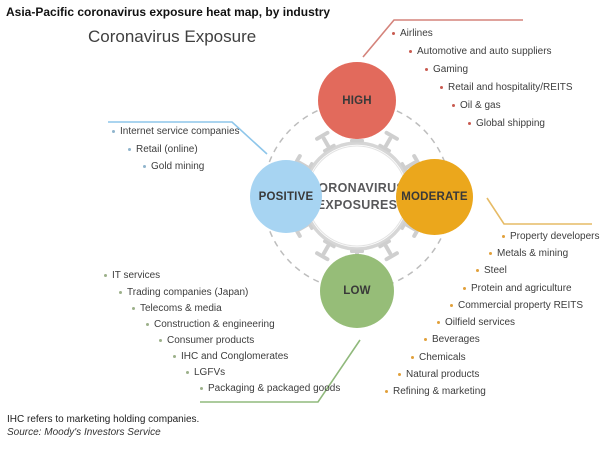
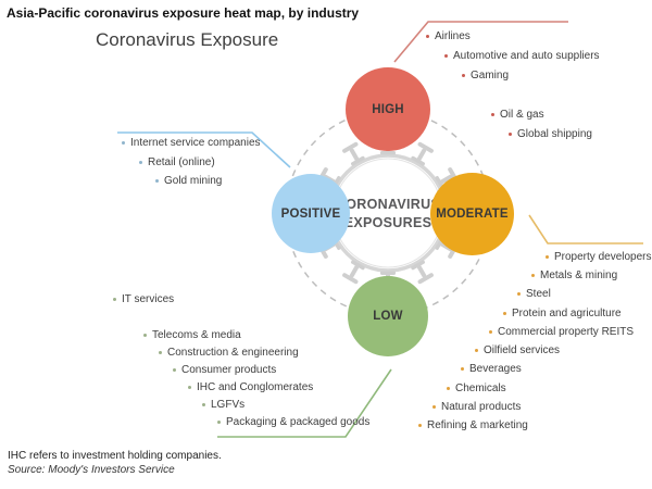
  Asia-Pacific coronavirus exposure heat map, by industry
  Coronavirus Exposure
  ORONAVIRU
  EXPOSURES
  HIGH
  MODERATE
  LOW
  POSITIVE
  Airlines
  Automotive and auto suppliers
  Gaming
- Retail and hospitality/REITS
  Oil & gas
  Global shipping
  Property developers
  Metals & mining
  Steel
  Protein and agriculture
  Commercial property REITS
  Oilfield services
  Beverages
  Chemicals
  Natural products
  Refining & marketing
  IT services
- Trading companies (Japan)
  Telecoms & media
  Construction & engineering
  Consumer products
  IHC and Conglomerates
  LGFVs
  Packaging & packaged goods
  Internet service companies
  Retail (online)
  Gold mining
- IHC refers to marketing holding companies.
+ IHC refers to investment holding companies.
  Source: Moody's Investors Service
